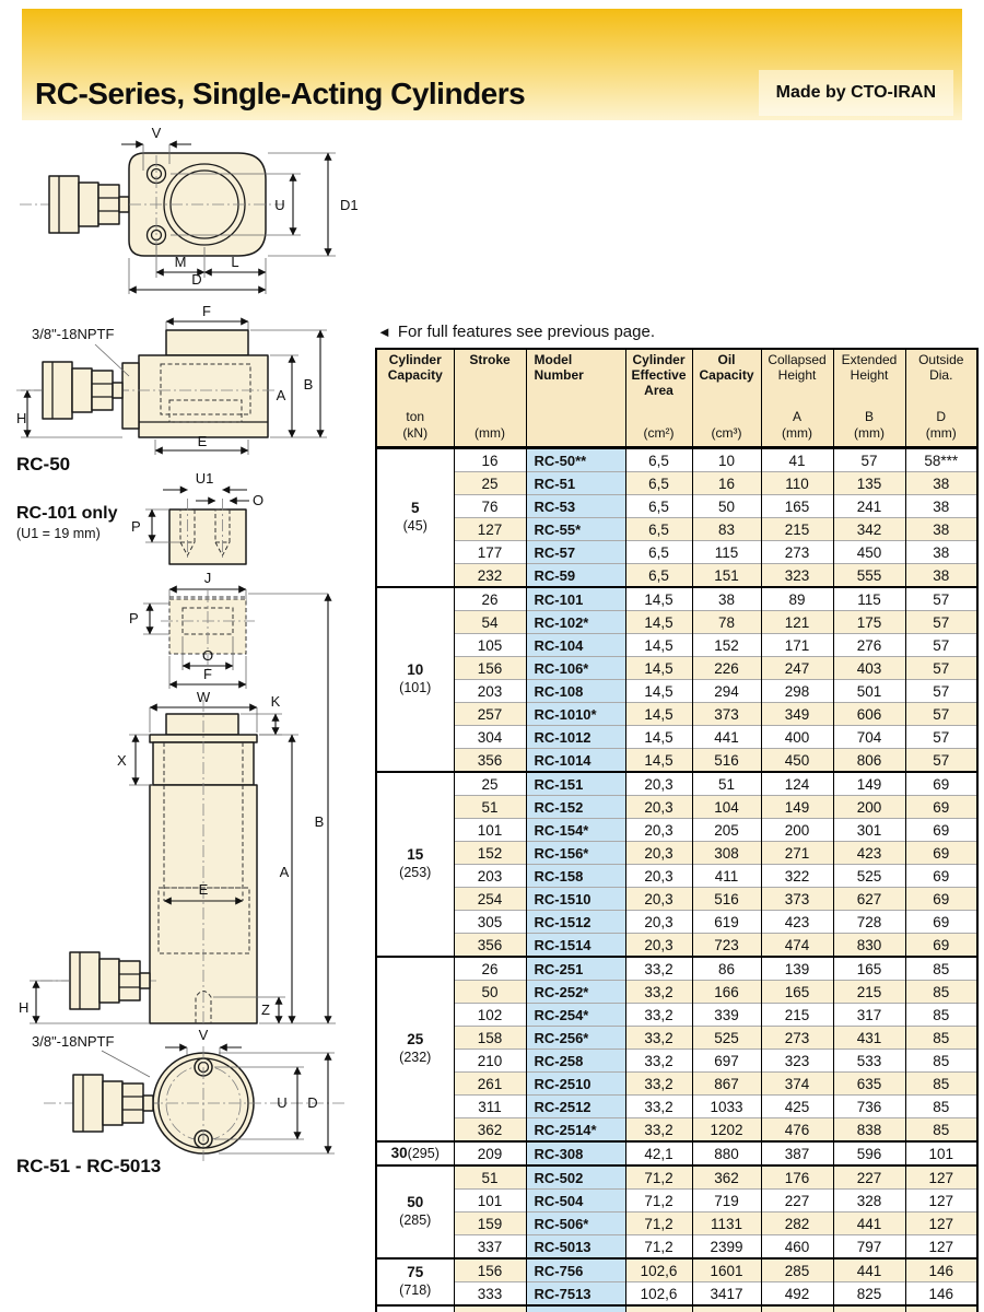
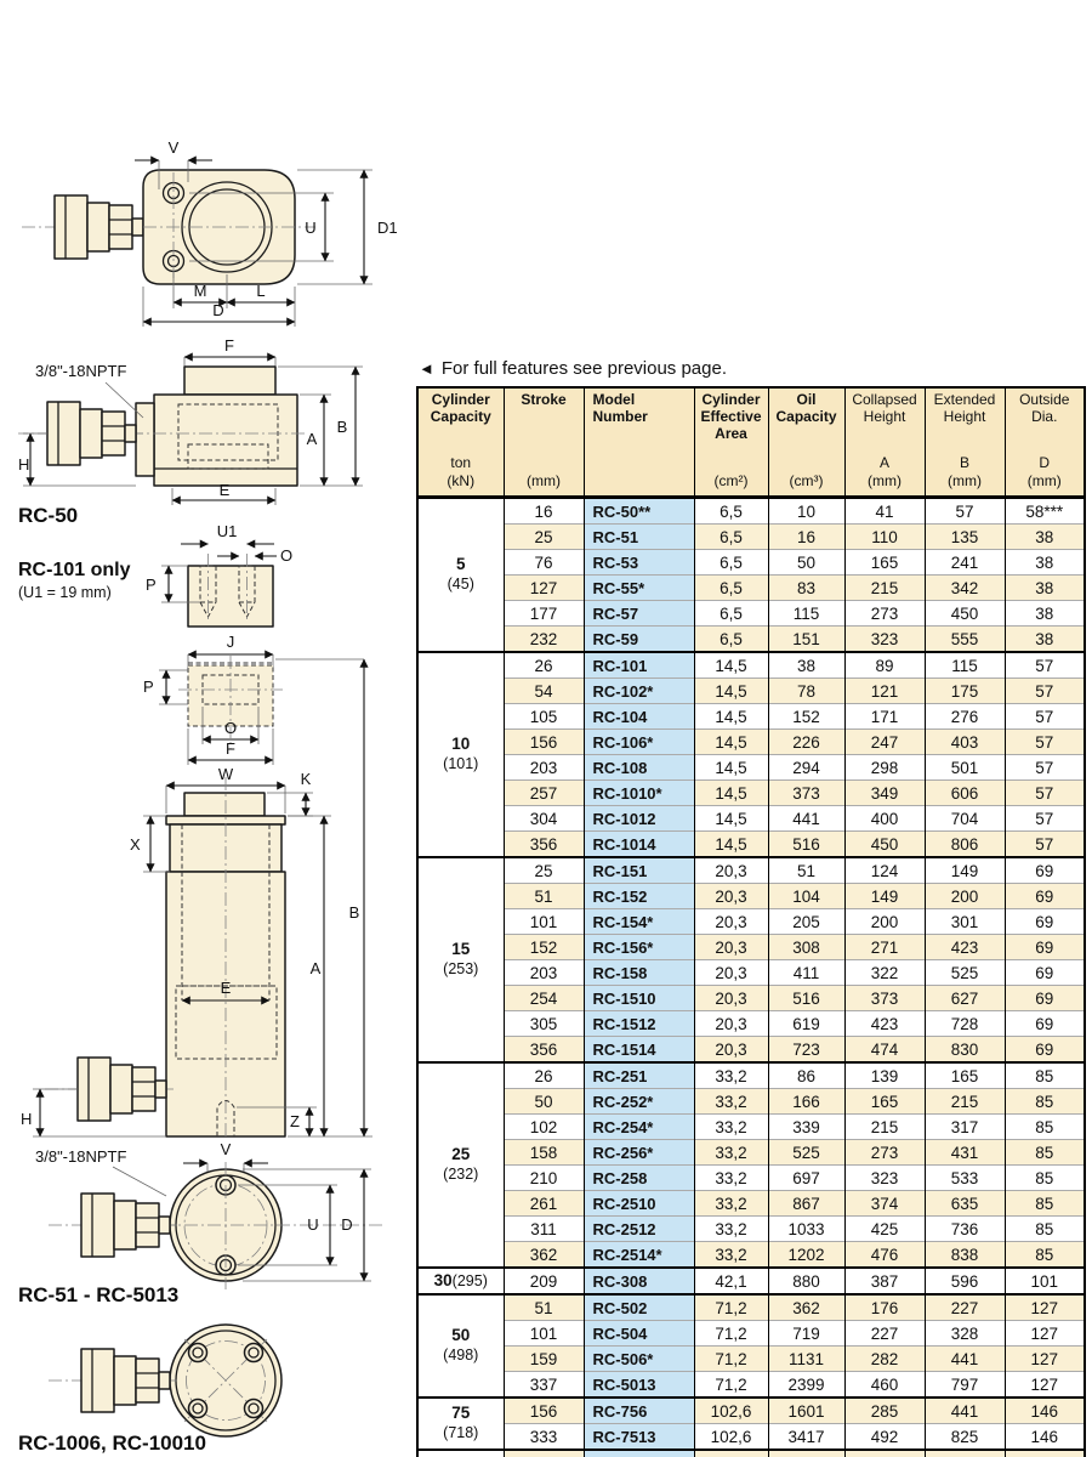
- RC-Series, Single-Acting Cylinders
- Made by CTO-IRAN
  ◄ For full features see previous page.
  Cylinder Capacityton(kN)	Stroke(mm)	Model Number	Cylinder Effective Area(cm²)	Oil Capacity(cm³)	Collapsed HeightA(mm)	Extended HeightB(mm)	Outside Dia.D(mm)
  5(45)	16	RC-50**	6,5	10	41	57	58***
  25	RC-51	6,5	16	110	135	38
  76	RC-53	6,5	50	165	241	38
  127	RC-55*	6,5	83	215	342	38
  177	RC-57	6,5	115	273	450	38
  232	RC-59	6,5	151	323	555	38
  10(101)	26	RC-101	14,5	38	89	115	57
  54	RC-102*	14,5	78	121	175	57
  105	RC-104	14,5	152	171	276	57
  156	RC-106*	14,5	226	247	403	57
  203	RC-108	14,5	294	298	501	57
  257	RC-1010*	14,5	373	349	606	57
  304	RC-1012	14,5	441	400	704	57
  356	RC-1014	14,5	516	450	806	57
  15(253)	25	RC-151	20,3	51	124	149	69
  51	RC-152	20,3	104	149	200	69
  101	RC-154*	20,3	205	200	301	69
  152	RC-156*	20,3	308	271	423	69
  203	RC-158	20,3	411	322	525	69
  254	RC-1510	20,3	516	373	627	69
  305	RC-1512	20,3	619	423	728	69
  356	RC-1514	20,3	723	474	830	69
  25(232)	26	RC-251	33,2	86	139	165	85
  50	RC-252*	33,2	166	165	215	85
  102	RC-254*	33,2	339	215	317	85
  158	RC-256*	33,2	525	273	431	85
  210	RC-258	33,2	697	323	533	85
  261	RC-2510	33,2	867	374	635	85
  311	RC-2512	33,2	1033	425	736	85
  362	RC-2514*	33,2	1202	476	838	85
  30(295)	209	RC-308	42,1	880	387	596	101
- 50(285)	51	RC-502	71,2	362	176	227	127
+ 50(498)	51	RC-502	71,2	362	176	227	127
  101	RC-504	71,2	719	227	328	127
  159	RC-506*	71,2	1131	282	441	127
  337	RC-5013	71,2	2399	460	797	127
  75(718)	156	RC-756	102,6	1601	285	441	146
  333	RC-7513	102,6	3417	492	825	146
  V
  U
  D1
  M
  L
  D
  F
  3/8"-18NPTF
  H
  A
  B
  E
  RC-50
  RC-101 only
  (U1 = 19 mm)
  U1
  O
  P
  J
  P
  O
  F
  W
  K
  X
  E
  A
  B
  H
  Z
  3/8"-18NPTF
  V
  U
  D
  RC-51 - RC-5013
+ RC-1006, RC-10010
